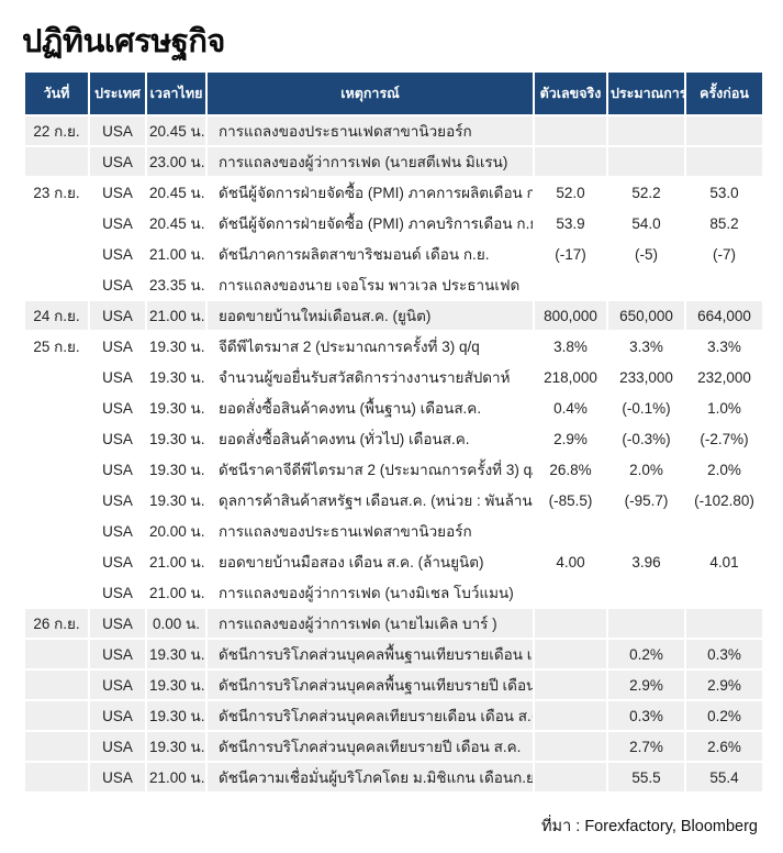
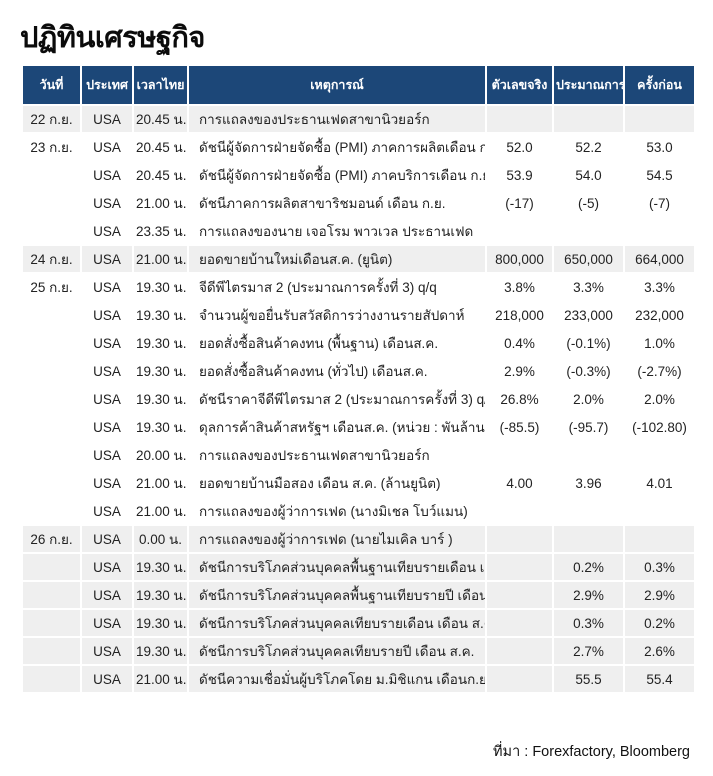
  ปฏิทินเศรษฐกิจ
  วันที่	ประเทศ	เวลาไทย	เหตุการณ์	ตัวเลขจริง	ประมาณการ	ครั้งก่อน
  22 ก.ย.	USA	20.45 น.	การแถลงของประธานเฟดสาขานิวยอร์ก
- 	USA	23.00 น.	การแถลงของผู้ว่าการเฟด (นายสตีเฟน มิแรน)
  23 ก.ย.	USA	20.45 น.	ดัชนีผู้จัดการฝ่ายจัดซื้อ (PMI) ภาคการผลิตเดือน ก	52.0	52.2	53.0
- 	USA	20.45 น.	ดัชนีผู้จัดการฝ่ายจัดซื้อ (PMI) ภาคบริการเดือน ก.	53.9	54.0	85.2
+ 	USA	20.45 น.	ดัชนีผู้จัดการฝ่ายจัดซื้อ (PMI) ภาคบริการเดือน ก.	53.9	54.0	54.5
  	USA	21.00 น.	ดัชนีภาคการผลิตสาขาริชมอนด์ เดือน ก.ย.	(-17)	(-5)	(-7)
  	USA	23.35 น.	การแถลงของนาย เจอโรม พาวเวล ประธานเฟด
  24 ก.ย.	USA	21.00 น.	ยอดขายบ้านใหม่เดือนส.ค. (ยูนิต)	800,000	650,000	664,000
  25 ก.ย.	USA	19.30 น.	จีดีพีไตรมาส 2 (ประมาณการครั้งที่ 3) q/q	3.8%	3.3%	3.3%
  	USA	19.30 น.	จำนวนผู้ขอยื่นรับสวัสดิการว่างงานรายสัปดาห์	218,000	233,000	232,000
  	USA	19.30 น.	ยอดสั่งซื้อสินค้าคงทน (พื้นฐาน) เดือนส.ค.	0.4%	(-0.1%)	1.0%
  	USA	19.30 น.	ยอดสั่งซื้อสินค้าคงทน (ทั่วไป) เดือนส.ค.	2.9%	(-0.3%)	(-2.7%)
  	USA	19.30 น.	ดัชนีราคาจีดีพีไตรมาส 2 (ประมาณการครั้งที่ 3) q	26.8%	2.0%	2.0%
  	USA	19.30 น.	ดุลการค้าสินค้าสหรัฐฯ เดือนส.ค. (หน่วย : พันล้าน	(-85.5)	(-95.7)	(-102.80)
  	USA	20.00 น.	การแถลงของประธานเฟดสาขานิวยอร์ก
  	USA	21.00 น.	ยอดขายบ้านมือสอง เดือน ส.ค. (ล้านยูนิต)	4.00	3.96	4.01
  	USA	21.00 น.	การแถลงของผู้ว่าการเฟด (นางมิเชล โบว์แมน)
  26 ก.ย.	USA	0.00 น.	การแถลงของผู้ว่าการเฟด (นายไมเคิล บาร์ )
  	USA	19.30 น.	ดัชนีการบริโภคส่วนบุคคลพื้นฐานเทียบรายเดือน เ		0.2%	0.3%
  	USA	19.30 น.	ดัชนีการบริโภคส่วนบุคคลพื้นฐานเทียบรายปี เดือน		2.9%	2.9%
  	USA	19.30 น.	ดัชนีการบริโภคส่วนบุคคลเทียบรายเดือน เดือน ส.		0.3%	0.2%
  	USA	19.30 น.	ดัชนีการบริโภคส่วนบุคคลเทียบรายปี เดือน ส.ค.		2.7%	2.6%
  	USA	21.00 น.	ดัชนีความเชื่อมั่นผู้บริโภคโดย ม.มิชิแกน เดือนก.ย		55.5	55.4
  ที่มา : Forexfactory, Bloomberg
